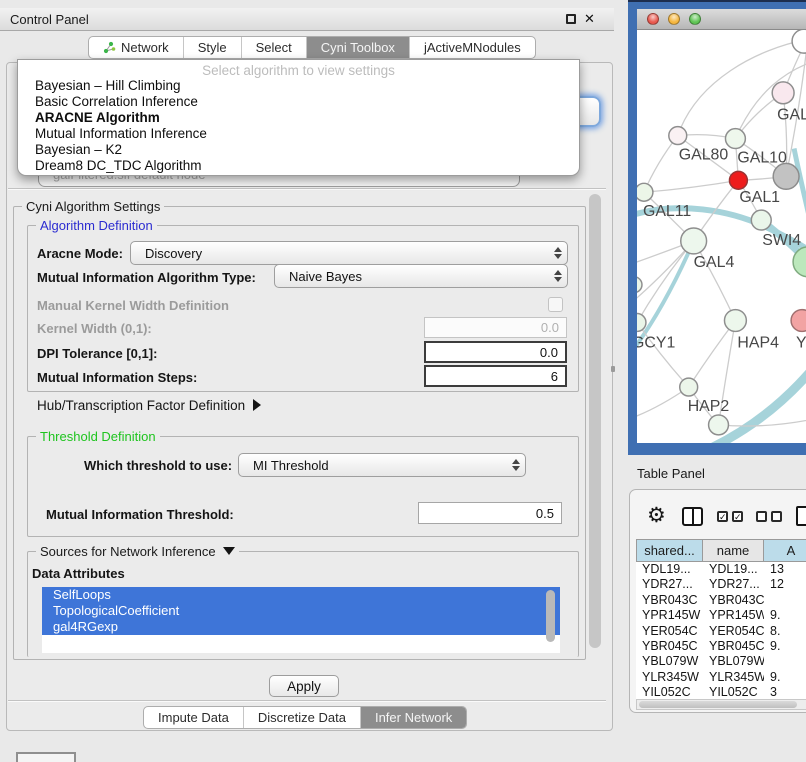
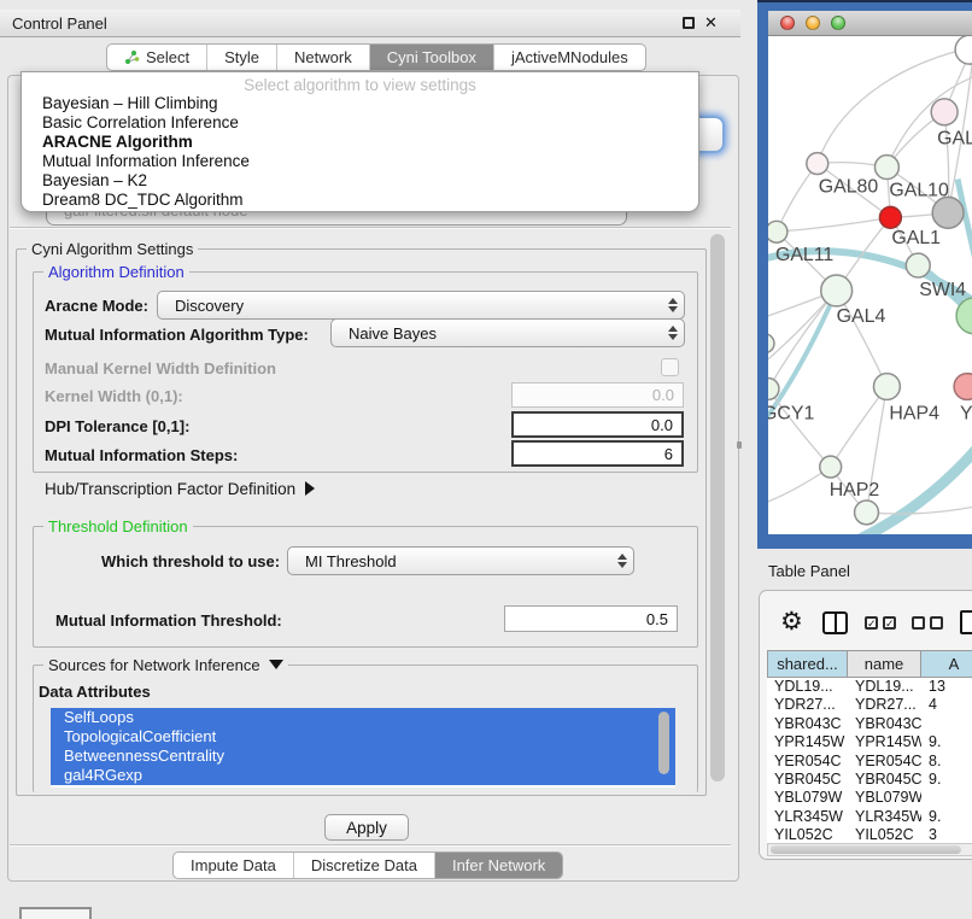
  Control Panel
  ✕
- Network
+ Select
  Style
- Select
+ Network
  Cyni Toolbox
  jActiveMNodules
  Select algorithm to view settings
  Bayesian – Hill Climbing
  Basic Correlation Inference
  ARACNE Algorithm
  Mutual Information Inference
  Bayesian – K2
  Dream8 DC_TDC Algorithm
  Cyni Algorithm Settings
  Algorithm Definition
  Aracne Mode:
  Discovery
  Mutual Information Algorithm Type:
  Naive Bayes
  Manual Kernel Width Definition
  Kernel Width (0,1):
  0.0
  DPI Tolerance [0,1]:
  0.0
  Mutual Information Steps:
  6
  Hub/Transcription Factor Definition
  Threshold Definition
  Which threshold to use:
  MI Threshold
  Mutual Information Threshold:
  0.5
  Sources for Network Inference
  Data Attributes
  SelfLoops
  TopologicalCoefficient
+ BetweennessCentrality
  gal4RGexp
  Apply
  Impute Data
  Discretize Data
  Infer Network
  GAL
  GAL80
  GAL10
  GAL1
  GAL11
  SWI4
  GAL4
  GCY1
  HAP4
  Y
  HAP2
  Table Panel
  ⚙
  ✓
  ✓
  shared...
  name
  A
  YDL19...
  YDL19...
  13
  YDR27...
  YDR27...
- 12
+ 4
  YBR043C
  YBR043C
  YPR145W
  YPR145W
  9.
  YER054C
  YER054C
  8.
  YBR045C
  YBR045C
  9.
  YBL079W
  YBL079W
  YLR345W
  YLR345W
  9.
  YIL052C
  YIL052C
  3
